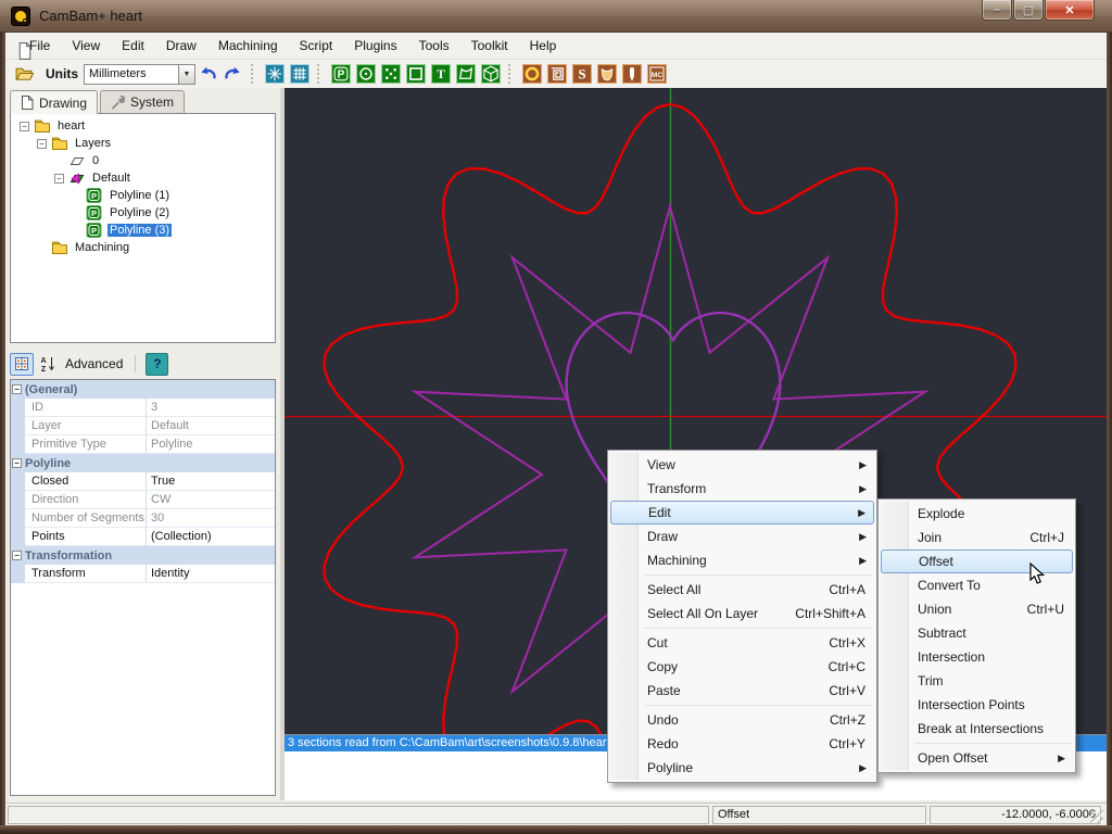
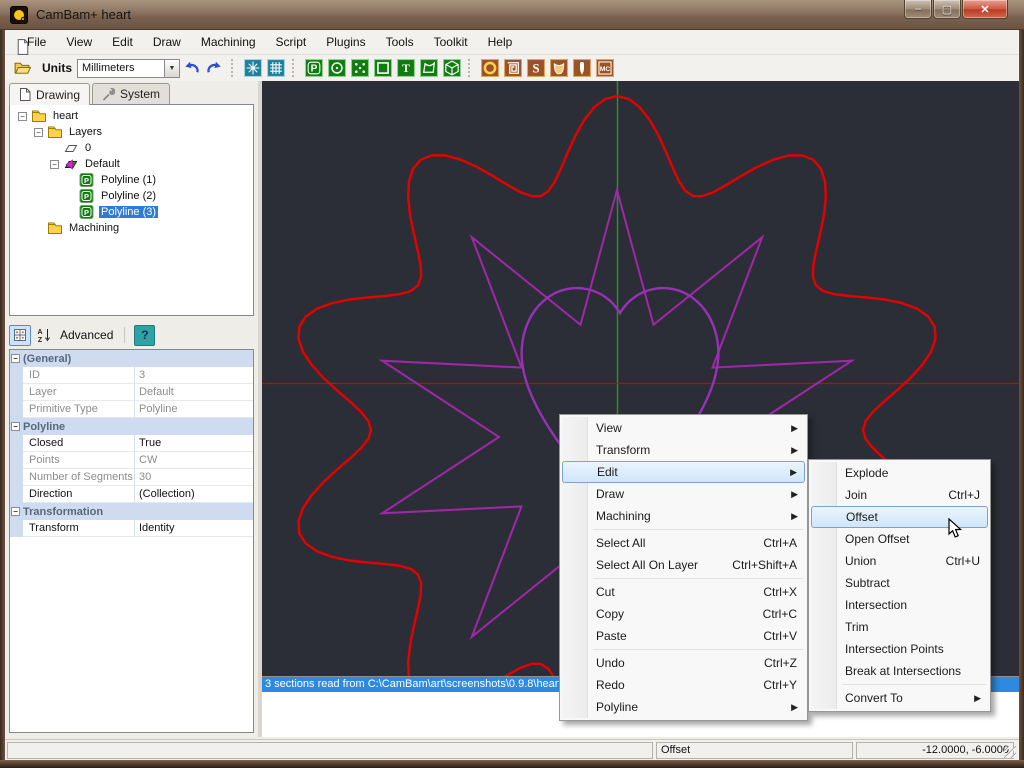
  CamBam+ heart
  –
  ▢
  ✕
  File
  View
  Edit
  Draw
  Machining
  Script
  Plugins
  Tools
  Toolkit
  Help
  Units
  Millimeters
  P
  T
  S
  Drawing
  System
  −
  heart
  −
  Layers
  0
  −
  Default
  P
  Polyline (1)
  P
  Polyline (2)
  P
  Polyline (3)
  Machining
  Advanced
  ?
  −
  (General)
  ID
  3
  Layer
  Default
  Primitive Type
  Polyline
  −
  Polyline
  Closed
  True
- Direction
+ Points
  CW
  Number of Segments
  30
- Points
+ Direction
  (Collection)
  −
  Transformation
  Transform
  Identity
  3 sections read from C:\CamBam\art\screenshots\0.9.8\hear
  Offset
  -12.0000, -6.000
  View
  ▶
  Transform
  ▶
  Edit
  ▶
  Draw
  ▶
  Machining
  ▶
  Select All
  Ctrl+A
  Select All On Layer
  Ctrl+Shift+A
  Cut
  Ctrl+X
  Copy
  Ctrl+C
  Paste
  Ctrl+V
  Undo
  Ctrl+Z
  Redo
  Ctrl+Y
  Polyline
  ▶
  Explode
  Join
  Ctrl+J
  Offset
- Convert To
+ Open Offset
  Union
  Ctrl+U
  Subtract
  Intersection
  Trim
  Intersection Points
  Break at Intersections
- Open Offset
+ Convert To
  ▶
